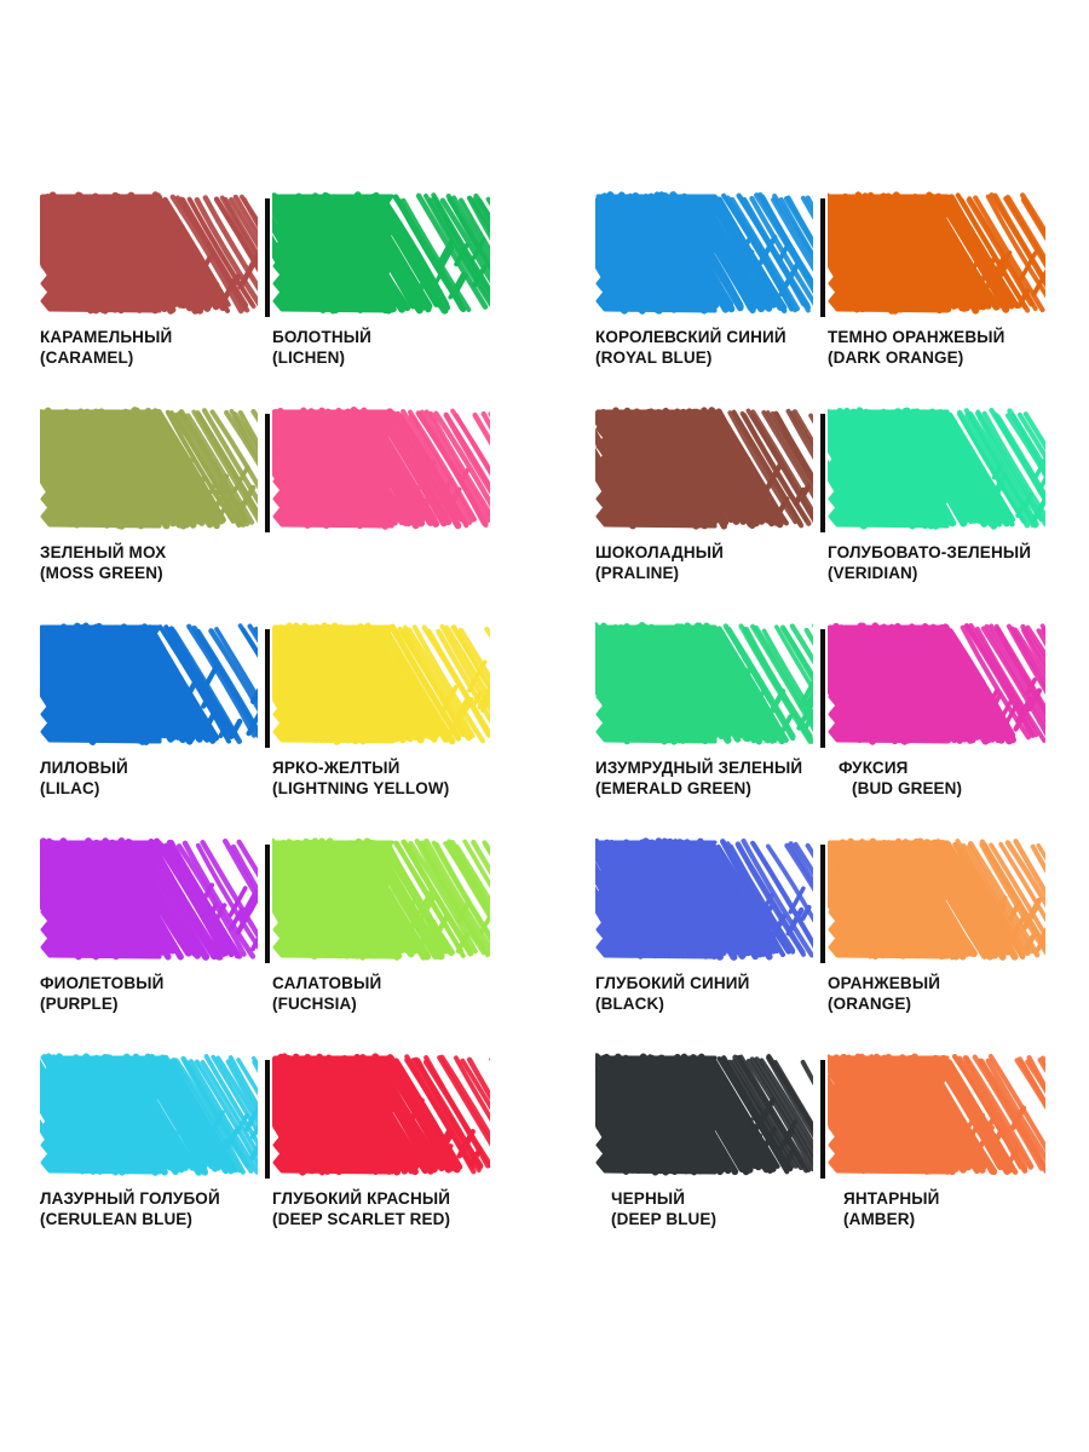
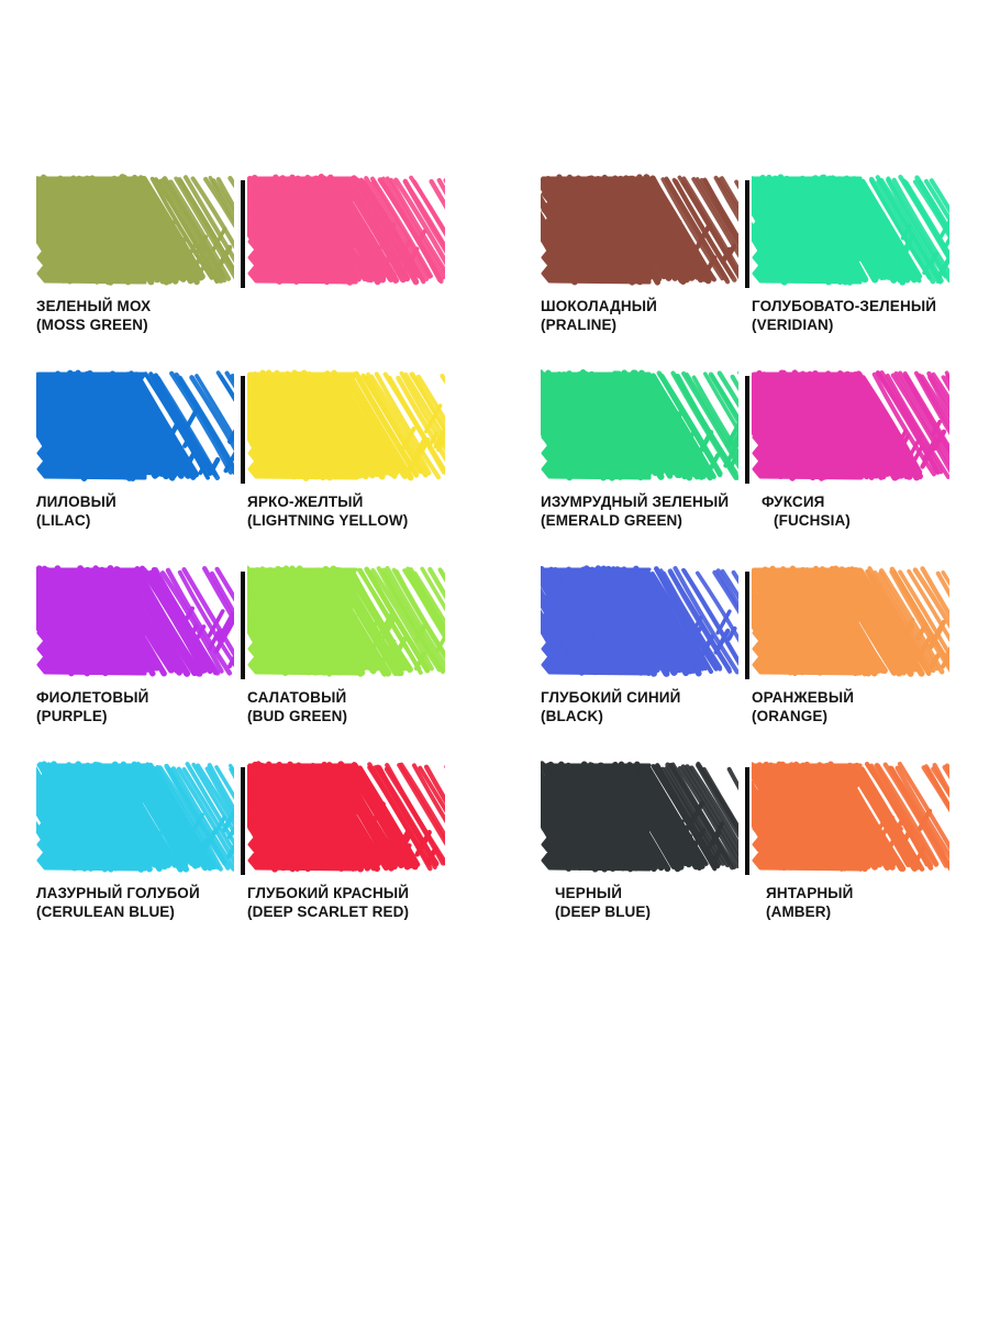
- КАРАМЕЛЬНЫЙ
- (CARAMEL)
- БОЛОТНЫЙ
- (LICHEN)
- КОРОЛЕВСКИЙ СИНИЙ
- (ROYAL BLUE)
- ТЕМНО ОРАНЖЕВЫЙ
- (DARK ORANGE)
  ЗЕЛЕНЫЙ МОХ
  (MOSS GREEN)
  ШОКОЛАДНЫЙ
  (PRALINE)
  ГОЛУБОВАТО-ЗЕЛЕНЫЙ
  (VERIDIAN)
  ЛИЛОВЫЙ
  (LILAC)
  ЯРКО-ЖЕЛТЫЙ
  (LIGHTNING YELLOW)
  ИЗУМРУДНЫЙ ЗЕЛЕНЫЙ
  (EMERALD GREEN)
  ФУКСИЯ
- (BUD GREEN)
+ (FUCHSIA)
  ФИОЛЕТОВЫЙ
  (PURPLE)
  САЛАТОВЫЙ
- (FUCHSIA)
+ (BUD GREEN)
  ГЛУБОКИЙ СИНИЙ
  (BLACK)
  ОРАНЖЕВЫЙ
  (ORANGE)
  ЛАЗУРНЫЙ ГОЛУБОЙ
  (CERULEAN BLUE)
  ГЛУБОКИЙ КРАСНЫЙ
  (DEEP SCARLET RED)
  ЧЕРНЫЙ
  (DEEP BLUE)
  ЯНТАРНЫЙ
  (AMBER)
